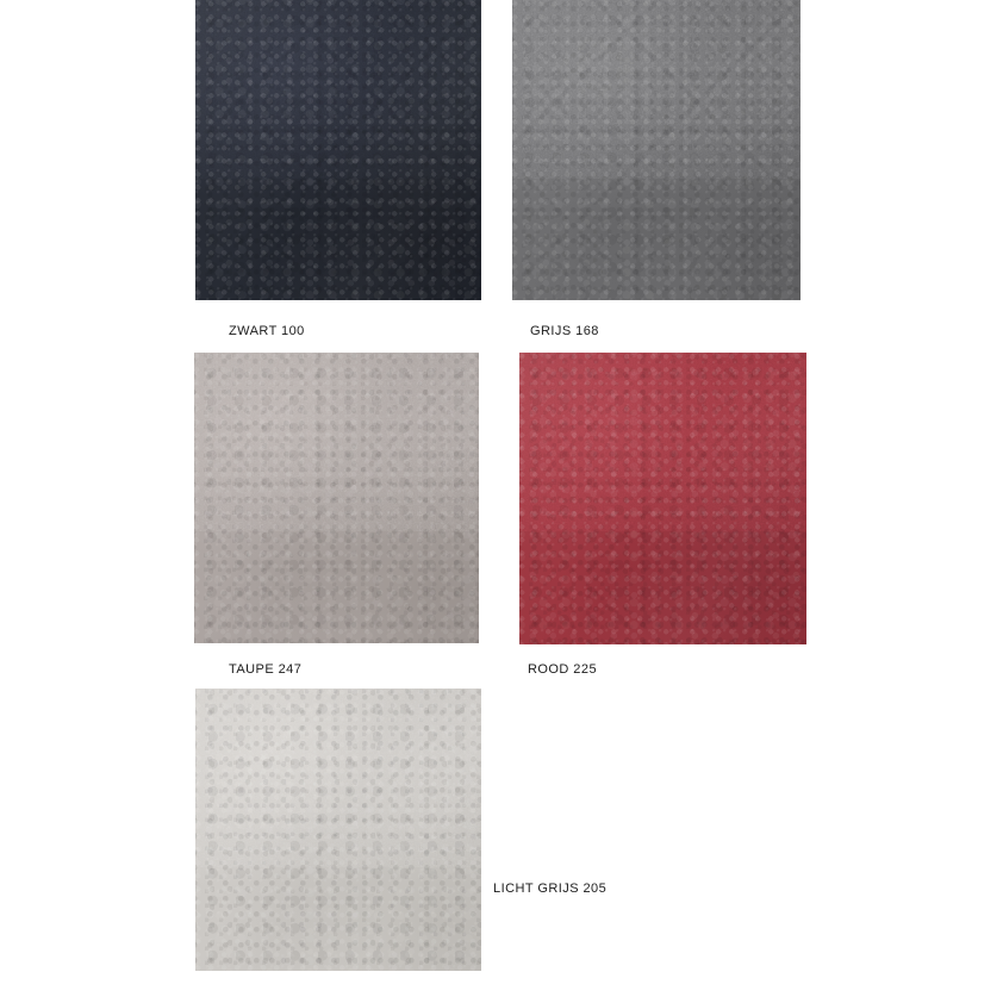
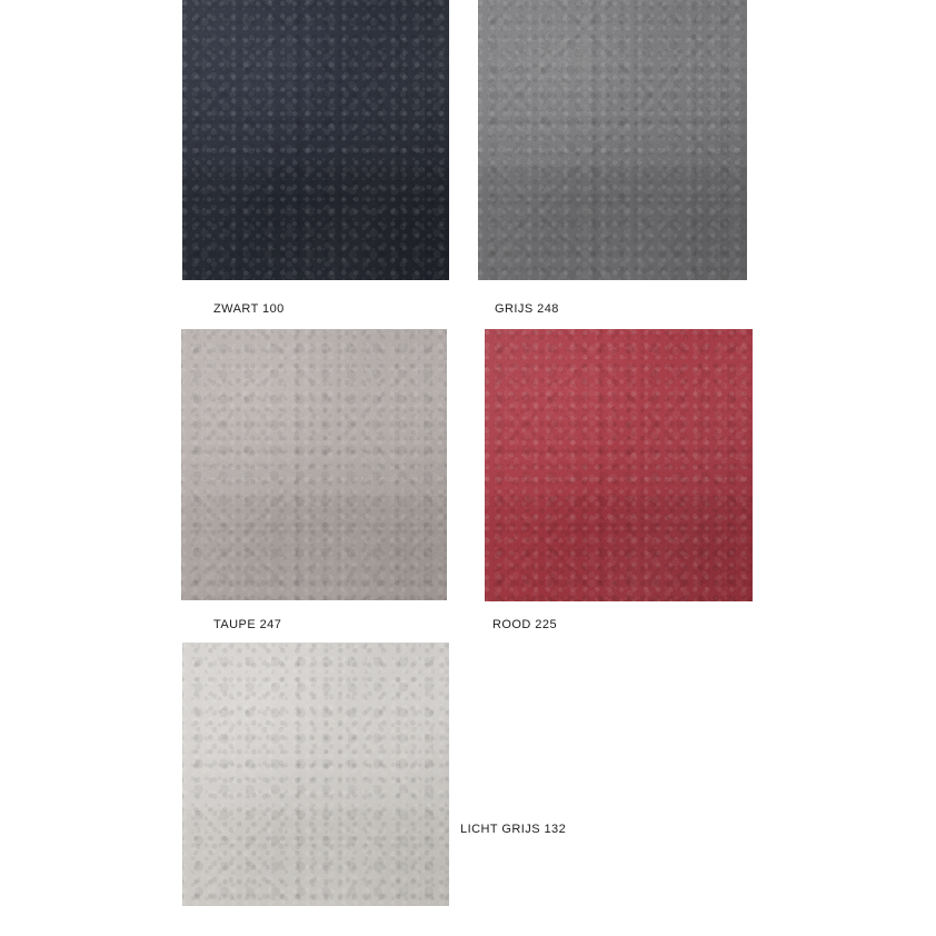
  ZWART 100
- GRIJS 168
+ GRIJS 248
  TAUPE 247
  ROOD 225
- LICHT GRIJS 205
+ LICHT GRIJS 132
